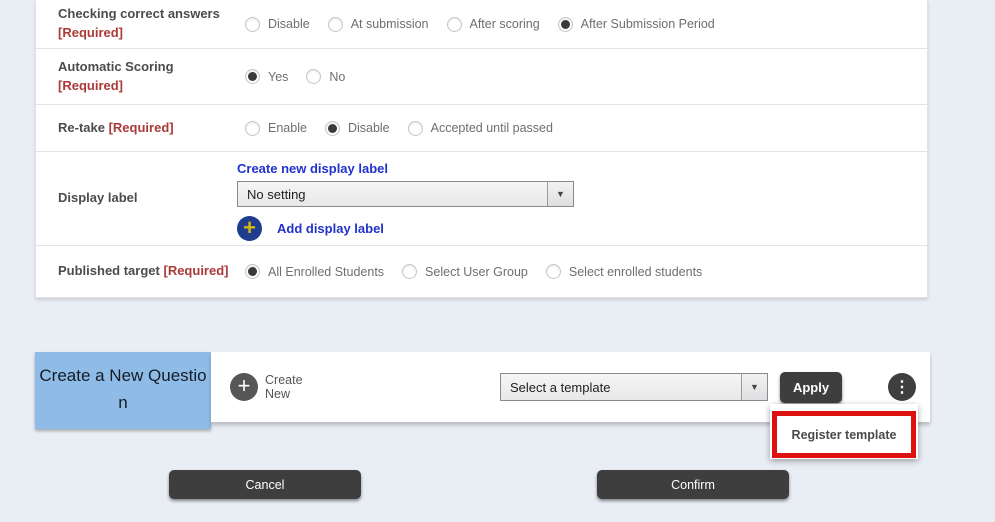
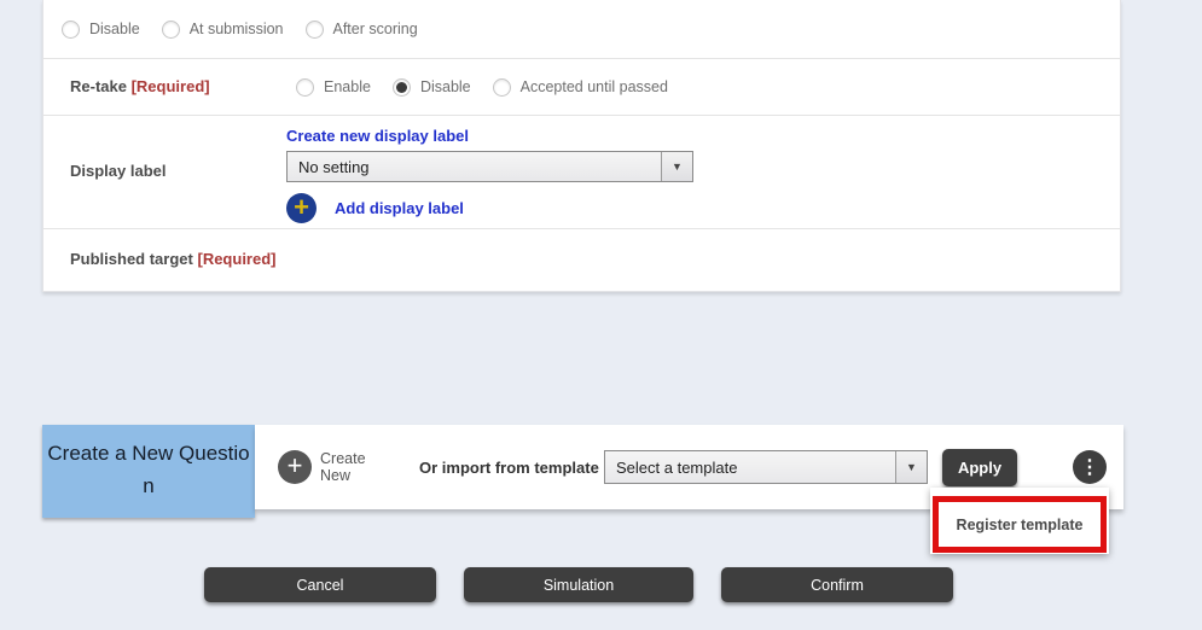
- Checking correct answers [Required]
  Disable
  At submission
  After scoring
- After Submission Period
- Automatic Scoring [Required]
- Yes
- No
  Re-take [Required]
  Enable
  Disable
  Accepted until passed
  Display label
  Create new display label
  No setting
  ▼
  +
  Add display label
  Published target [Required]
- All Enrolled Students
- Select User Group
- Select enrolled students
  Create a New Question
  +
  Create New
+ Or import from template
  Select a template
  ▼
  Apply
  ⋮
  Register template
  Cancel
+ Simulation
  Confirm
